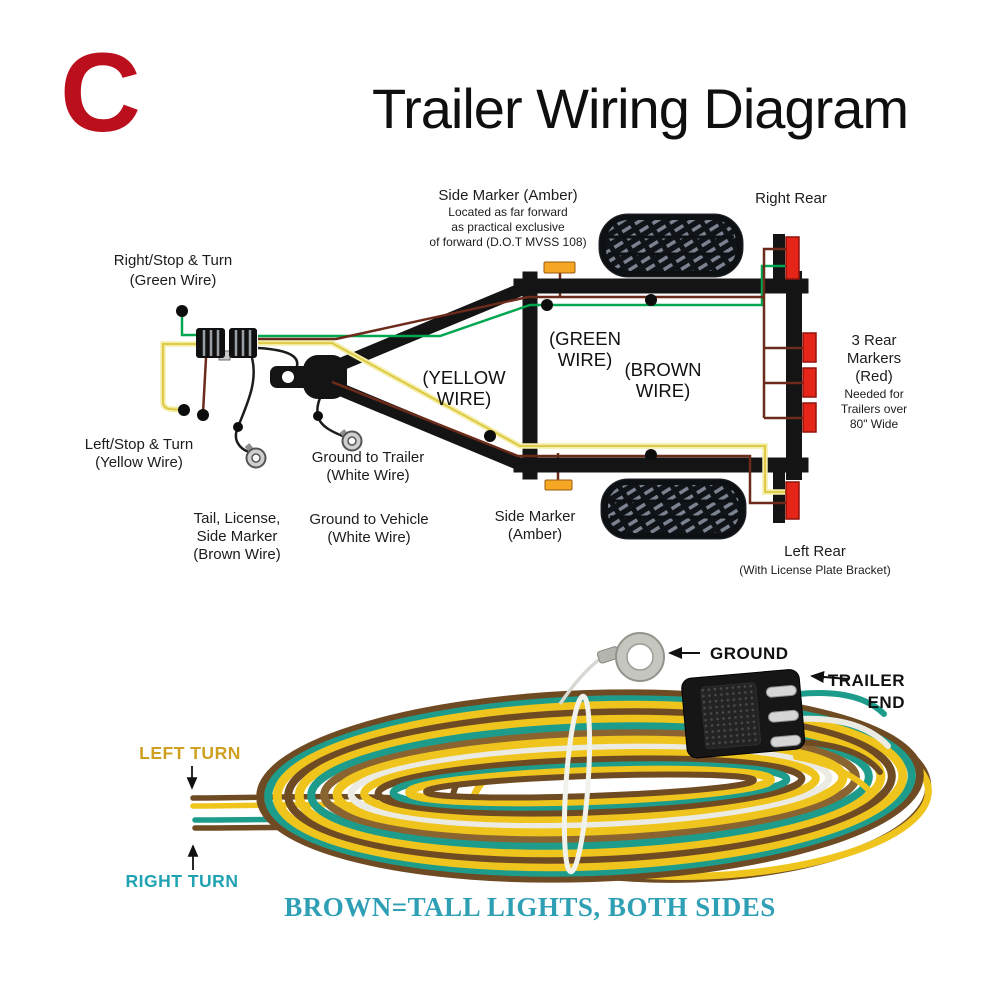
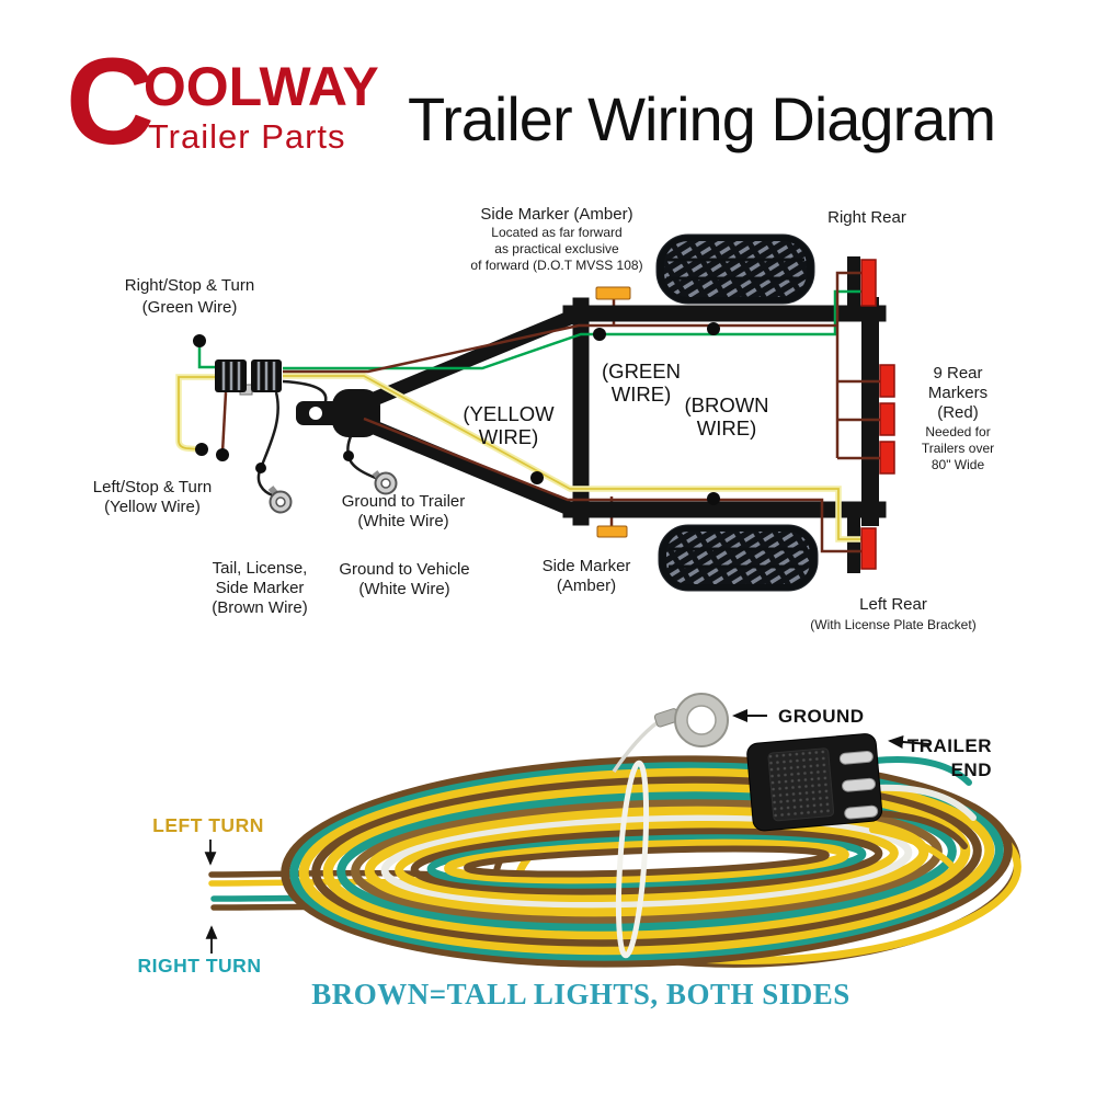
  C
+ OOLWAY
+ Trailer Parts
  Trailer Wiring Diagram
  Side Marker (Amber)
  Located as far forward
  as practical exclusive
  of forward (D.O.T MVSS 108)
  Right Rear
  Right/Stop & Turn
  (Green Wire)
  Left/Stop & Turn
  (Yellow Wire)
  Ground to Trailer
  (White Wire)
  Tail, License,
  Side Marker
  (Brown Wire)
  Ground to Vehicle
  (White Wire)
  Side Marker
  (Amber)
- 3 Rear
+ 9 Rear
  Markers
  (Red)
  Needed for
  Trailers over
  80" Wide
  Left Rear
  (With License Plate Bracket)
  (GREEN
  WIRE)
  (BROWN
  WIRE)
  (YELLOW
  WIRE)
  GROUND
  TRAILER
  END
  LEFT TURN
  RIGHT TURN
  BROWN=TALL LIGHTS, BOTH SIDES
